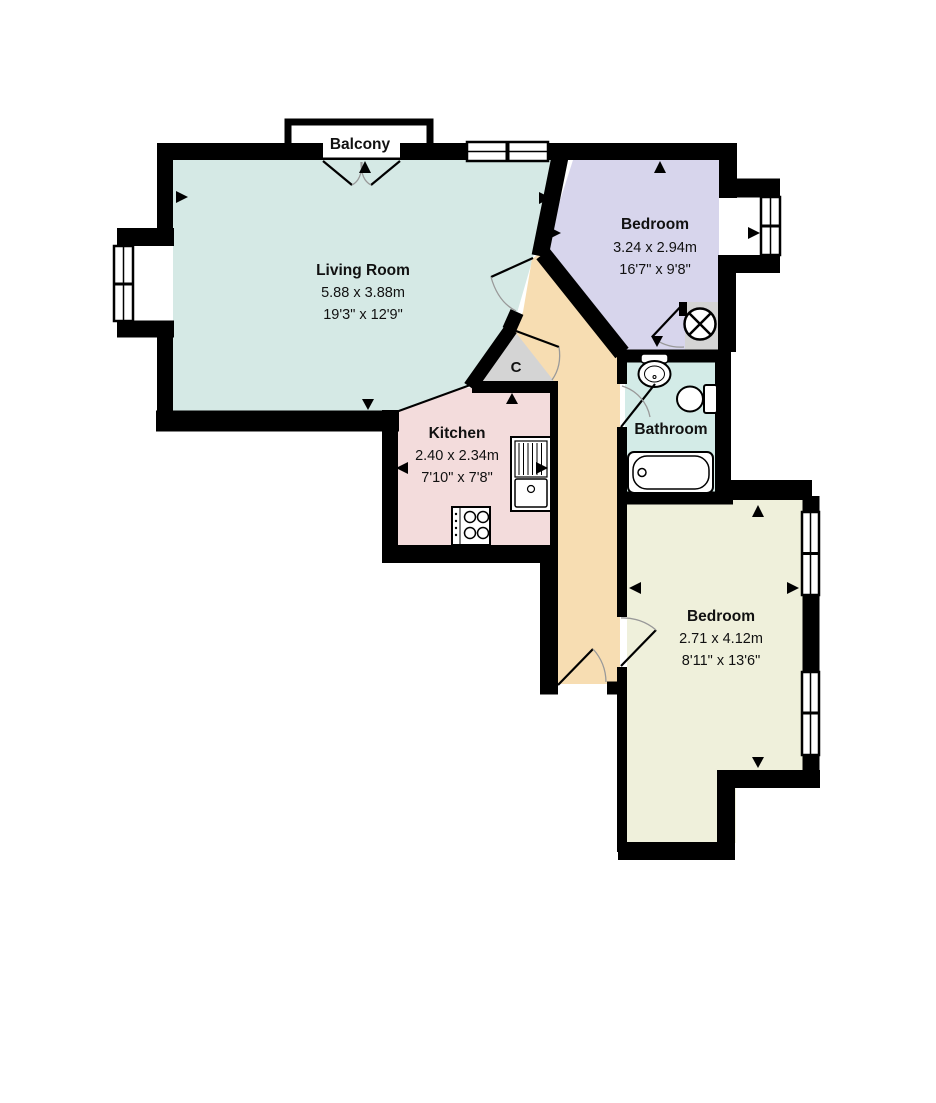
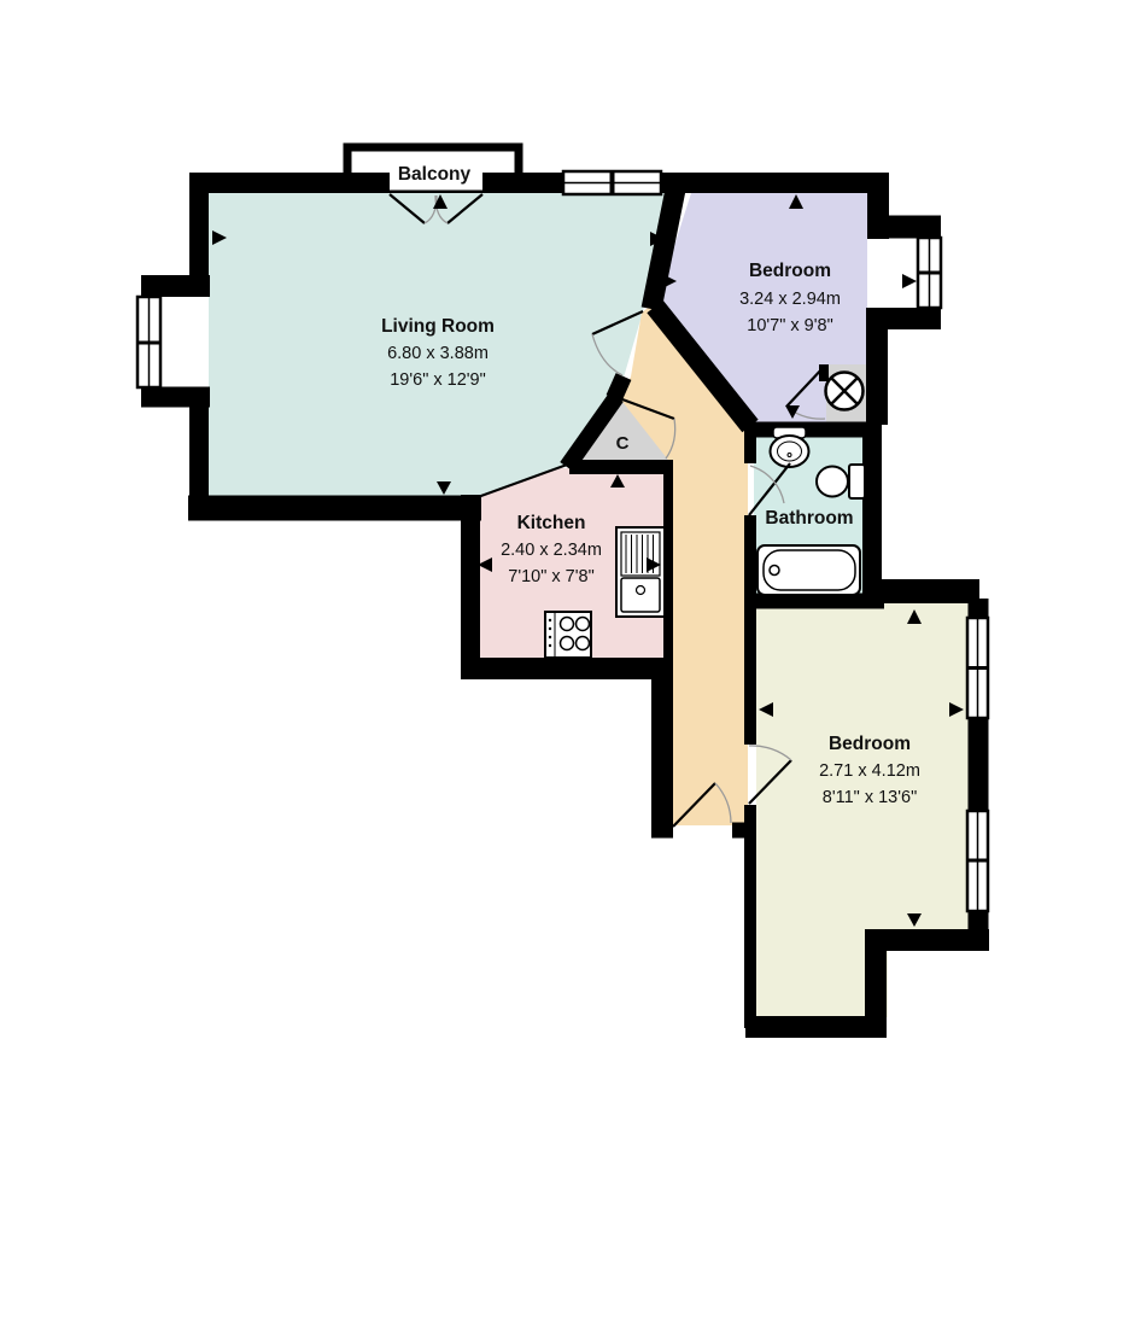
  Balcony
  Living Room
- 5.88 x 3.88m
+ 6.80 x 3.88m
- 19'3" x 12'9"
+ 19'6" x 12'9"
  Bedroom
  3.24 x 2.94m
- 16'7" x 9'8"
+ 10'7" x 9'8"
  Kitchen
  2.40 x 2.34m
  7'10" x 7'8"
  Bathroom
  Bedroom
  2.71 x 4.12m
  8'11" x 13'6"
  C
